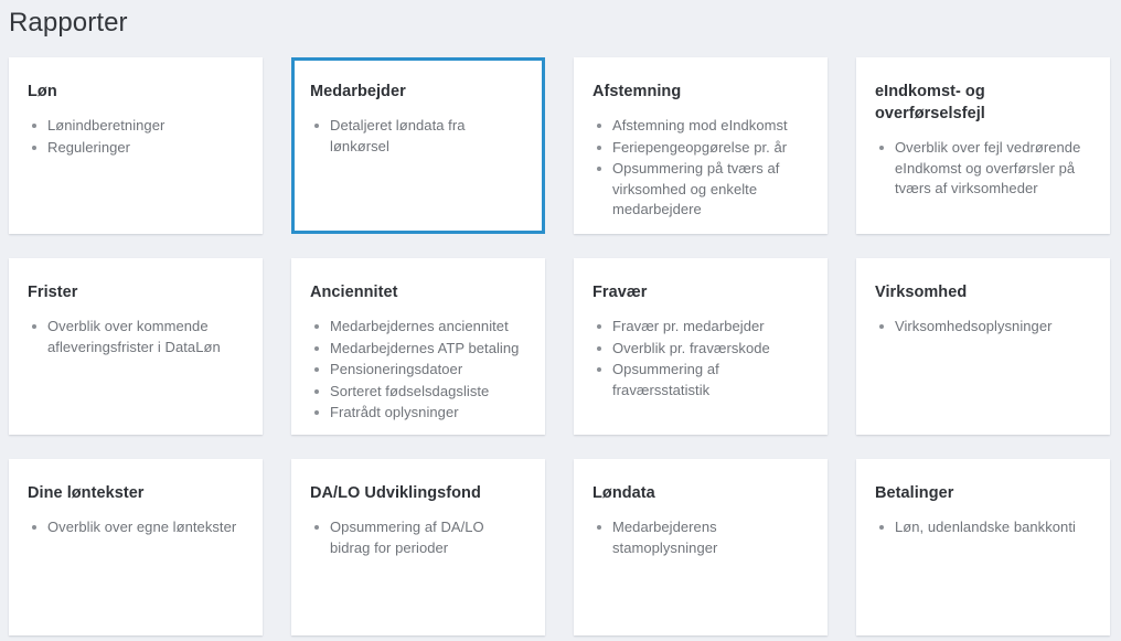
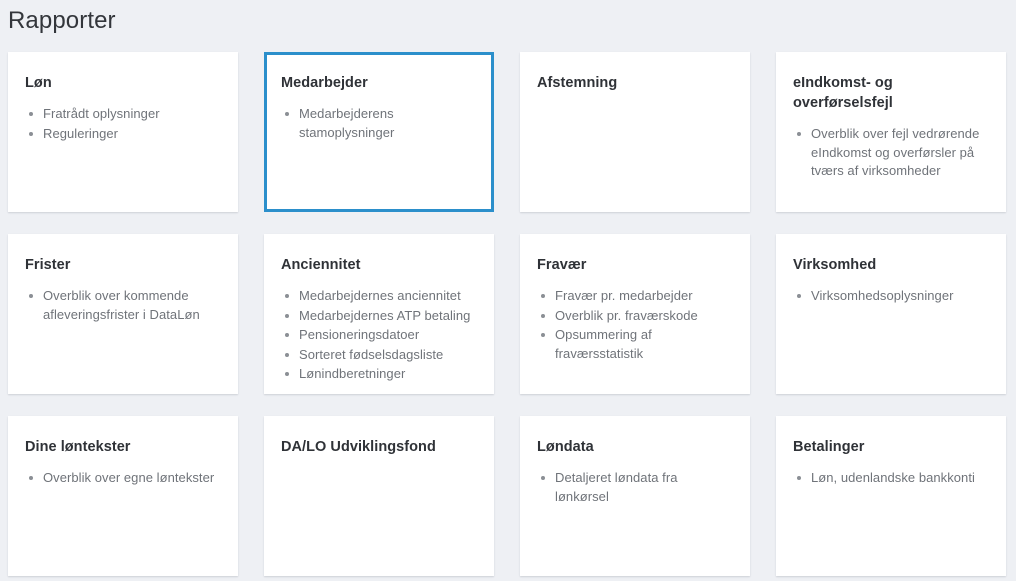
  Rapporter
  Løn
- Lønindberetninger
+ Fratrådt oplysninger
  Reguleringer
  Medarbejder
- Detaljeret løndata fra lønkørsel
+ Medarbejderens stamoplysninger
  Afstemning
- Afstemning mod eIndkomst
- Feriepengeopgørelse pr. år
- Opsummering på tværs af virksomhed og enkelte medarbejdere
  eIndkomst- og overførselsfejl
  Overblik over fejl vedrørende eIndkomst og overførsler på tværs af virksomheder
  Frister
  Overblik over kommende afleveringsfrister i DataLøn
  Anciennitet
  Medarbejdernes anciennitet
  Medarbejdernes ATP betaling
  Pensioneringsdatoer
  Sorteret fødselsdagsliste
- Fratrådt oplysninger
+ Lønindberetninger
  Fravær
  Fravær pr. medarbejder
  Overblik pr. fraværskode
  Opsummering af fraværsstatistik
  Virksomhed
  Virksomhedsoplysninger
  Dine løntekster
  Overblik over egne løntekster
  DA/LO Udviklingsfond
- Opsummering af DA/LO bidrag for perioder
  Løndata
- Medarbejderens stamoplysninger
+ Detaljeret løndata fra lønkørsel
  Betalinger
  Løn, udenlandske bankkonti
